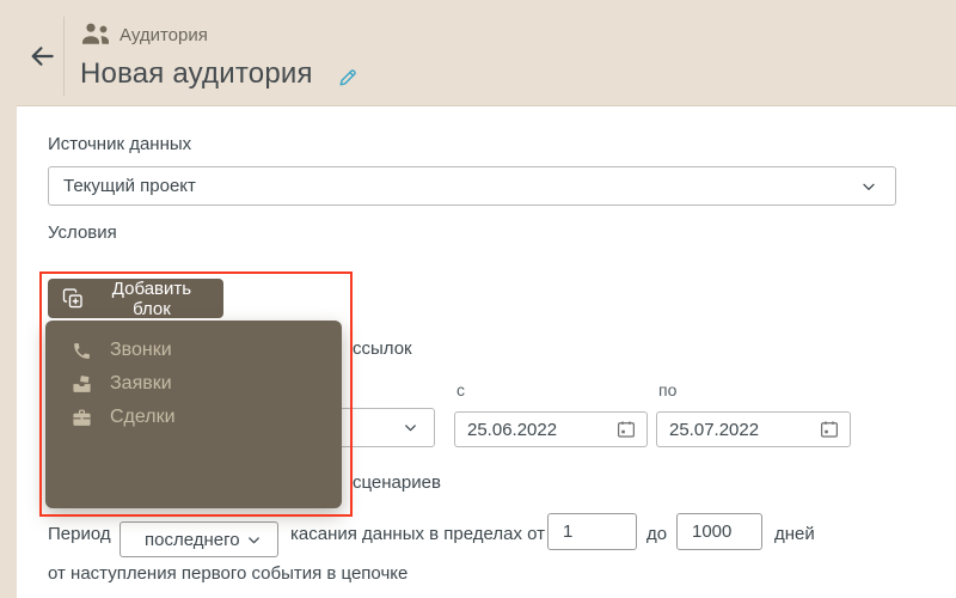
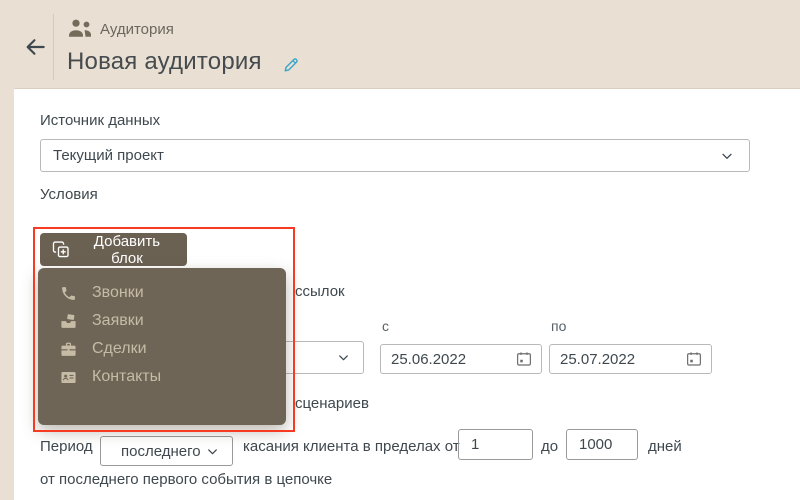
  Аудитория
  Новая аудитория
  Источник данных
  Текущий проект
  Условия
  ссылок
  с
  25.06.2022
  по
  25.07.2022
  сценариев
  Добавить блок
  Звонки
  Заявки
  Сделки
+ Контакты
  Период
  последнего
- касания данных в пределах от
+ касания клиента в пределах от
  1
  до
  1000
  дней
- от наступления первого события в цепочке
+ от последнего первого события в цепочке
